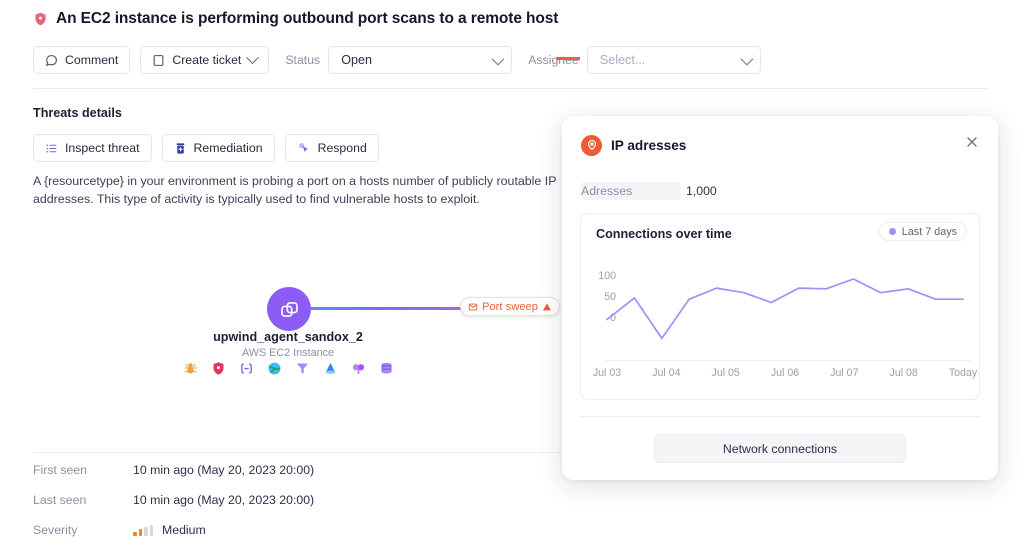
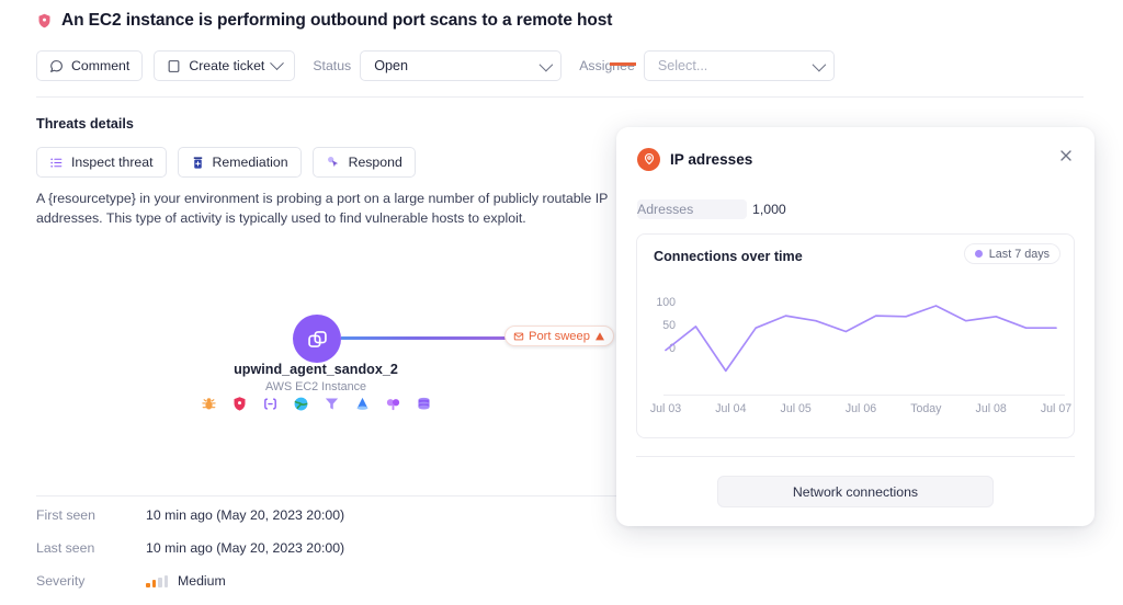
  An EC2 instance is performing outbound port scans to a remote host
  Comment
  Create ticket
  Status
  Open
  Assignee
  Select...
  Threats details
  Inspect threat
  Remediation
  Respond
- A {resourcetype} in your environment is probing a port on a hosts number of publicly routable IP addresses. This type of activity is typically used to find vulnerable hosts to exploit.
+ A {resourcetype} in your environment is probing a port on a large number of publicly routable IP addresses. This type of activity is typically used to find vulnerable hosts to exploit.
  Port sweep
  upwind_agent_sandox_2
  AWS EC2 Instance
  First seen
  10 min ago (May 20, 2023 20:00)
  Last seen
  10 min ago (May 20, 2023 20:00)
  Severity
  Medium
  IP adresses
  Adresses
  1,000
  Connections over time
  Last 7 days
  0
  50
  100
  Jul 03
  Jul 04
  Jul 05
  Jul 06
- Jul 07
+ Today
  Jul 08
- Today
+ Jul 07
  Network connections
